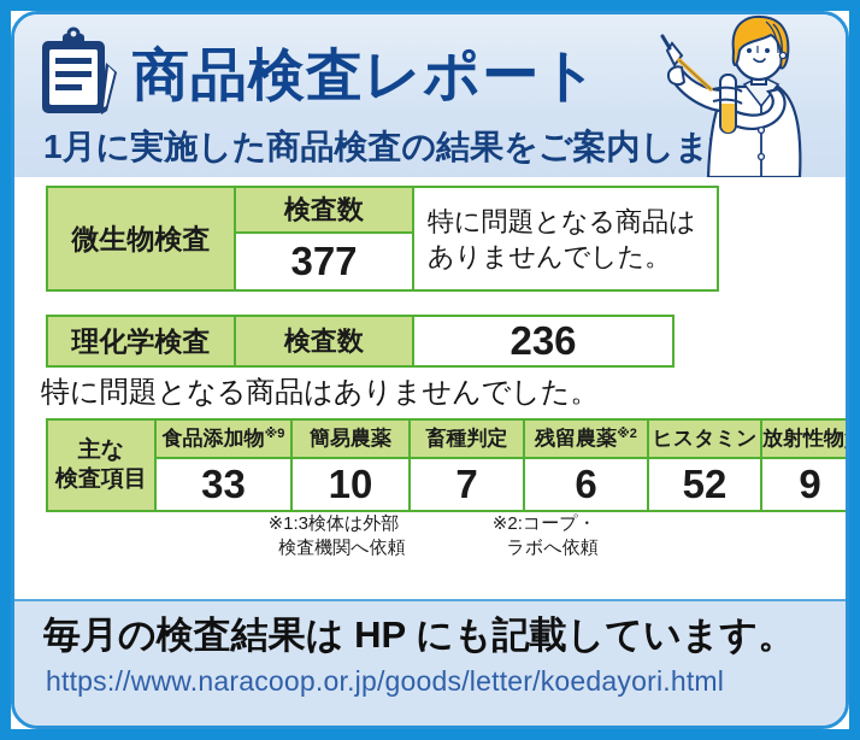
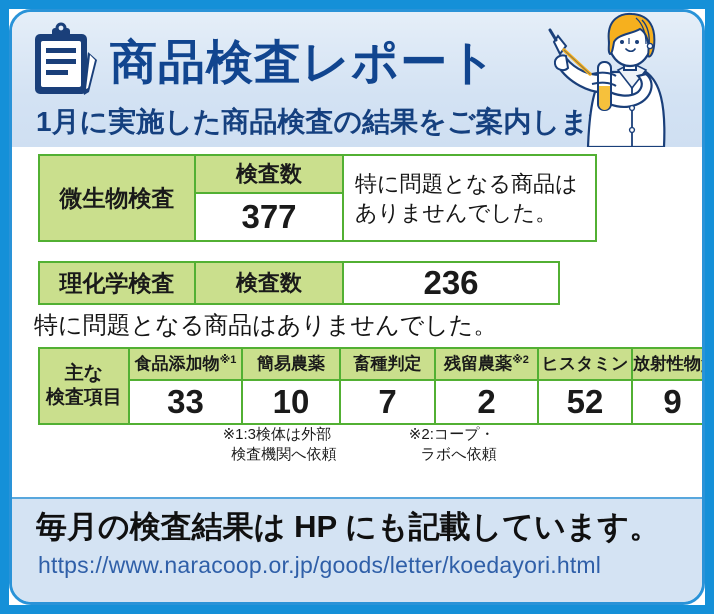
  商品検査レポート
  1月に実施した商品検査の結果をご案内しま
  微生物検査	検査数	特に問題となる商品は ありませんでした。
  377
  理化学検査	検査数	236
  特に問題となる商品はありませんでした。
- 主な 検査項目	食品添加物※9	簡易農薬	畜種判定	残留農薬※2	ヒスタミン	放射性物
+ 主な 検査項目	食品添加物※1	簡易農薬	畜種判定	残留農薬※2	ヒスタミン	放射性物
- 33	10	7	6	52	9
+ 33	10	7	2	52	9
  ※1:3検体は外部
  検査機関へ依頼
  ※2:コープ・
  ラボへ依頼
  毎月の検査結果は HP にも記載しています。
  https://www.naracoop.or.jp/goods/letter/koedayori.html
